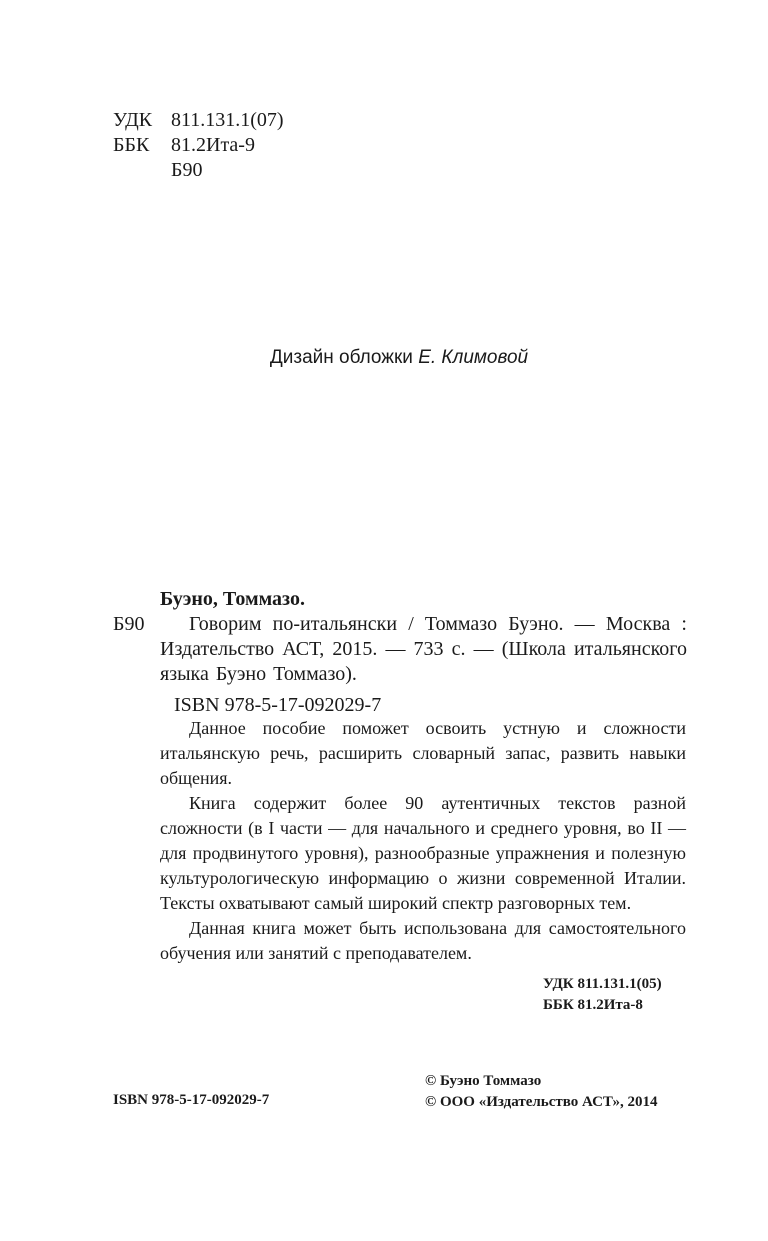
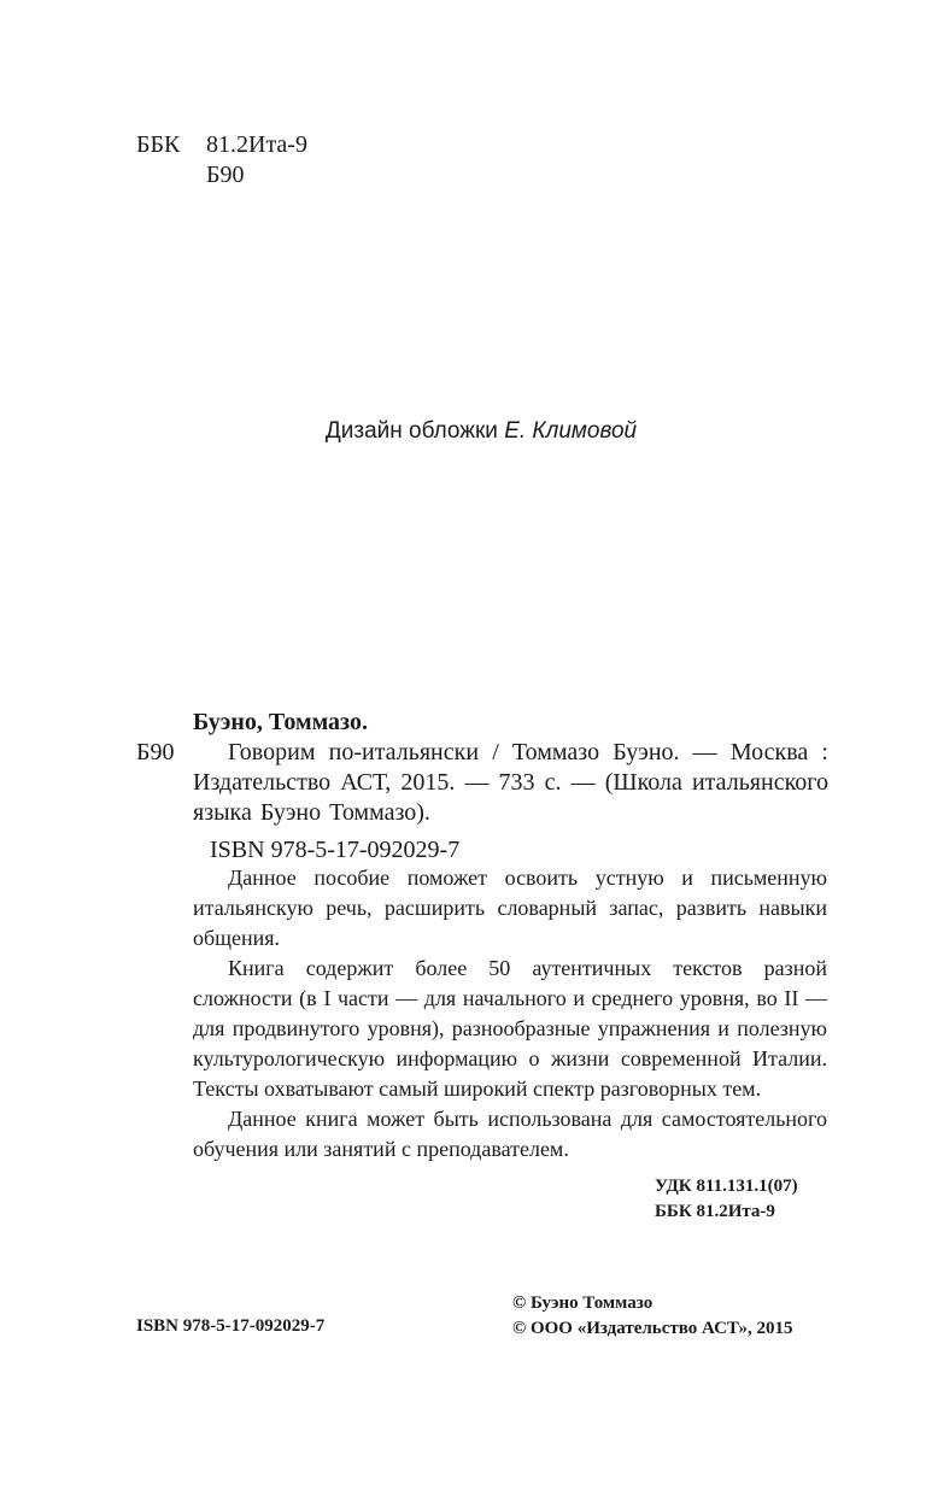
- УДК
- 811.131.1(07)
  ББК
  81.2Ита-9
  Б90
  Дизайн обложки Е. Климовой
  Буэно, Томмазо.
  Б90
  Говорим по-итальянски / Томмазо Буэно. — Москва : Издательство АСТ, 2015. — 733 с. — (Школа итальянского языка Буэно Томмазо).
  ISBN 978-5-17-092029-7
- Данное пособие поможет освоить устную и сложности итальянскую речь, расширить словарный запас, развить навыки общения.
+ Данное пособие поможет освоить устную и письменную итальянскую речь, расширить словарный запас, развить навыки общения.
- Книга содержит более 90 аутентичных текстов разной сложности (в I части — для начального и среднего уровня, во II — для продвинутого уровня), разнообразные упражнения и полезную культурологическую информацию о жизни современной Италии. Тексты охватывают самый широкий спектр разговорных тем.
+ Книга содержит более 50 аутентичных текстов разной сложности (в I части — для начального и среднего уровня, во II — для продвинутого уровня), разнообразные упражнения и полезную культурологическую информацию о жизни современной Италии. Тексты охватывают самый широкий спектр разговорных тем.
- Данная книга может быть использована для самостоятельного обучения или занятий с преподавателем.
+ Данное книга может быть использована для самостоятельного обучения или занятий с преподавателем.
- УДК 811.131.1(05)
+ УДК 811.131.1(07)
- ББК 81.2Ита-8
+ ББК 81.2Ита-9
  ISBN 978-5-17-092029-7
  © Буэно Томмазо
- © ООО «Издательство АСТ», 2014
+ © ООО «Издательство АСТ», 2015
